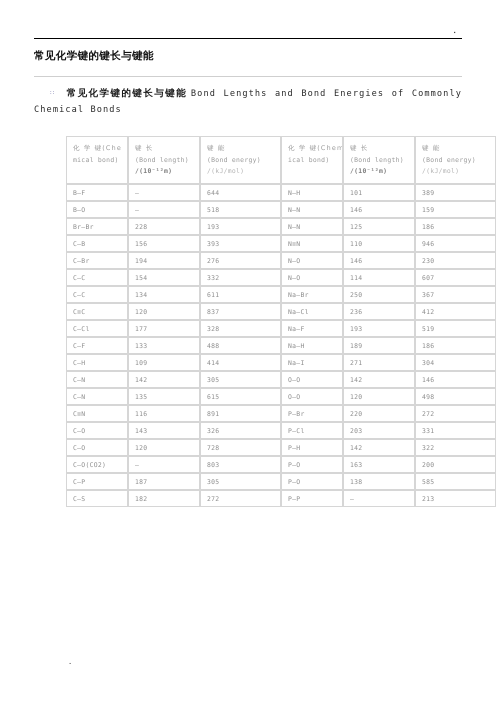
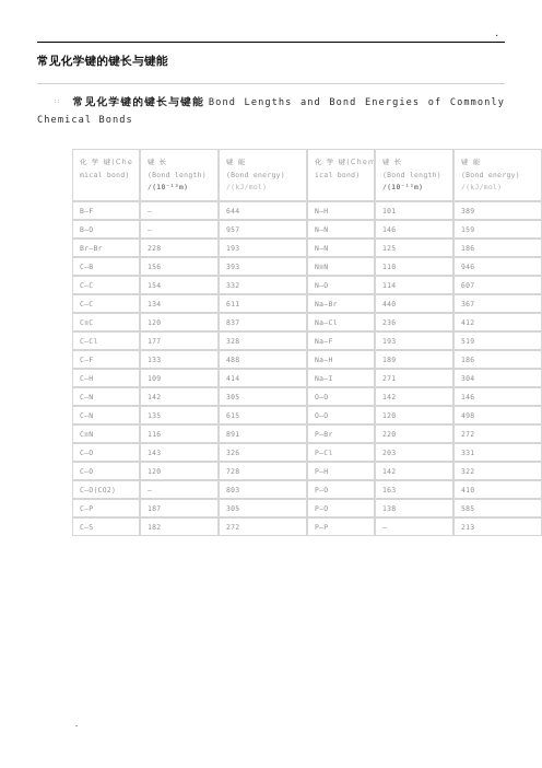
  常见化学键的键长与键能
  常见化学键的键长与键能 Bond Lengths and Bond Energies of Commonly Chemical Bonds
  化 学 键(Chemical bond)	键 长(Bond length)/(10⁻¹²m)	键 能(Bond energy)/(kJ/mol)	化 学 键(Chemical bond)	键 长(Bond length)/(10⁻¹²m)	键 能(Bond energy)/(kJ/mol)
  B—F	—	644	N—H	101	389
- B—O	—	518	N—N	146	159
+ B—O	—	957	N—N	146	159
  Br—Br	228	193	N—N	125	186
  C—B	156	393	N≡N	110	946
- C—Br	194	276	N—O	146	230
  C—C	154	332	N—O	114	607
- C—C	134	611	Na—Br	250	367
+ C—C	134	611	Na—Br	440	367
  C≡C	120	837	Na—Cl	236	412
  C—Cl	177	328	Na—F	193	519
  C—F	133	488	Na—H	189	186
  C—H	109	414	Na—I	271	304
  C—N	142	305	O—O	142	146
  C—N	135	615	O—O	120	498
  C≡N	116	891	P—Br	220	272
  C—O	143	326	P—Cl	203	331
  C—O	120	728	P—H	142	322
- C—O(CO2)	—	803	P—O	163	200
+ C—O(CO2)	—	803	P—O	163	410
  C—P	187	305	P—O	138	585
  C—S	182	272	P—P	—	213
  .
